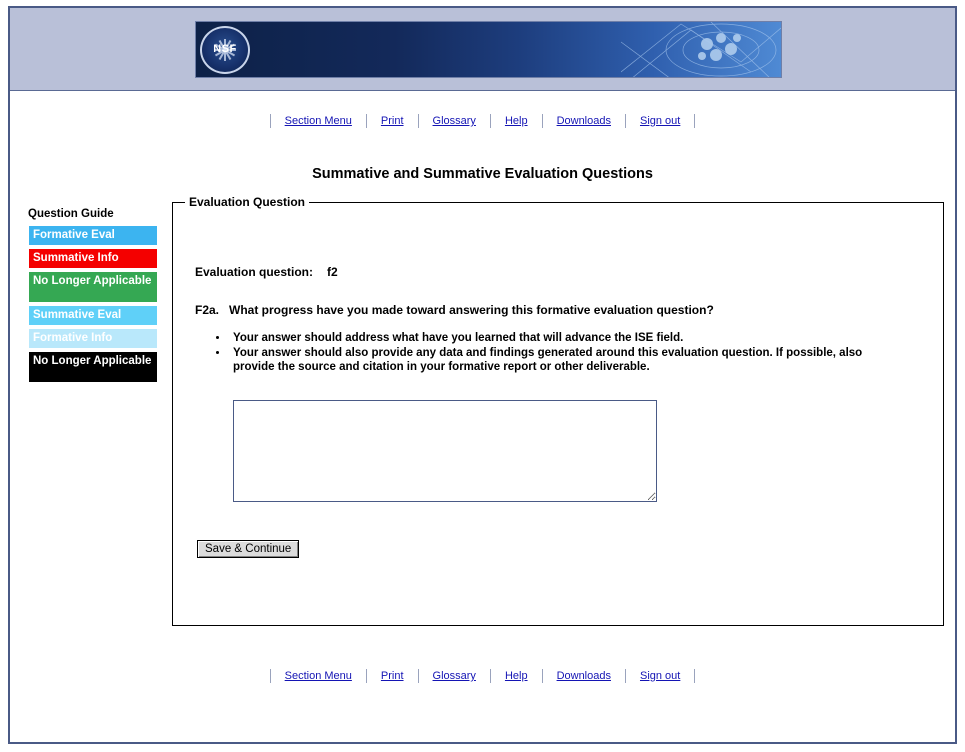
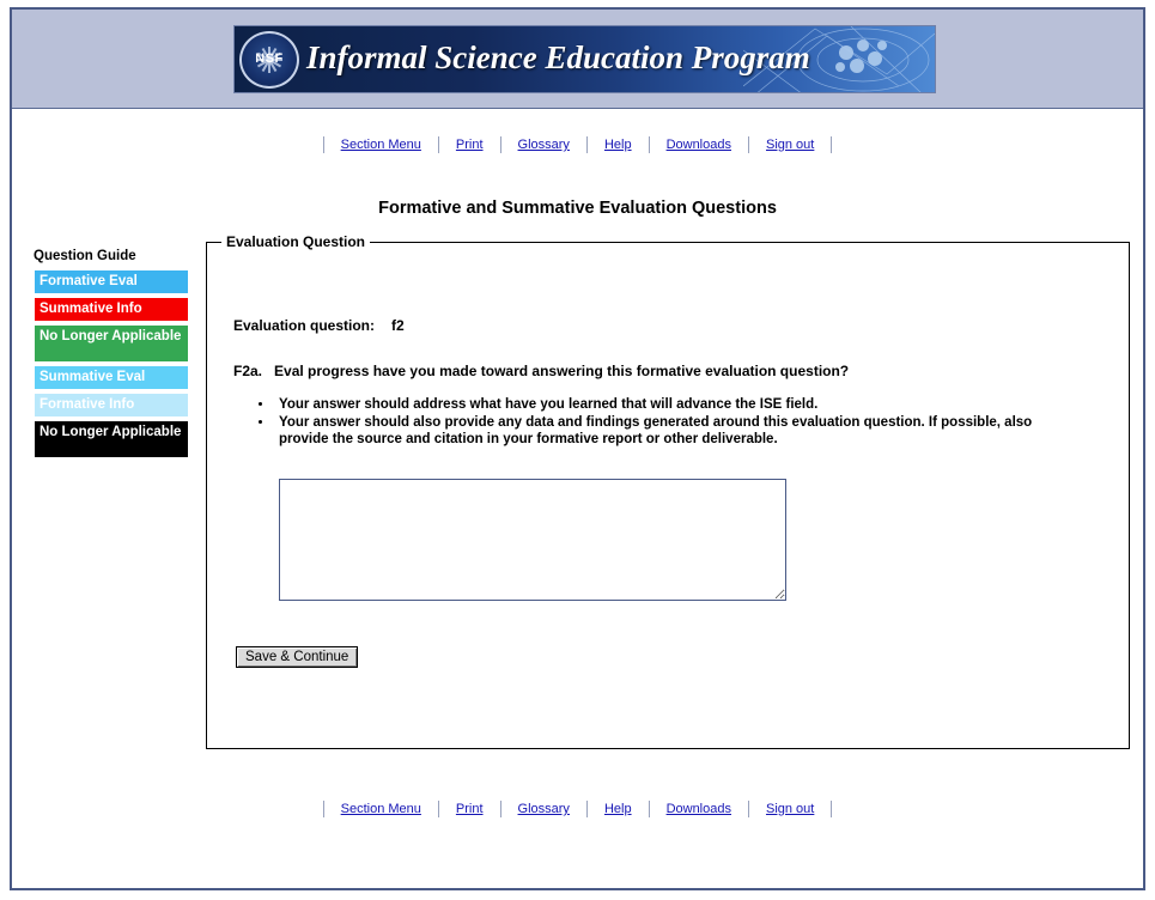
  NSF
+ Informal Science Education Program
  Section Menu Print Glossary Help Downloads Sign out
- Summative and Summative Evaluation Questions
+ Formative and Summative Evaluation Questions
  Question Guide
  Formative Eval
  Summative Info
  No Longer Applicable
  Summative Eval
  Formative Info
  No Longer Applicable
  Evaluation Question
  Evaluation question: f2
- F2a. What progress have you made toward answering this formative evaluation question?
+ F2a. Eval progress have you made toward answering this formative evaluation question?
  Your answer should address what have you learned that will advance the ISE field.
  Your answer should also provide any data and findings generated around this evaluation question. If possible, also provide the source and citation in your formative report or other deliverable.
  Save & Continue
  Section Menu Print Glossary Help Downloads Sign out
